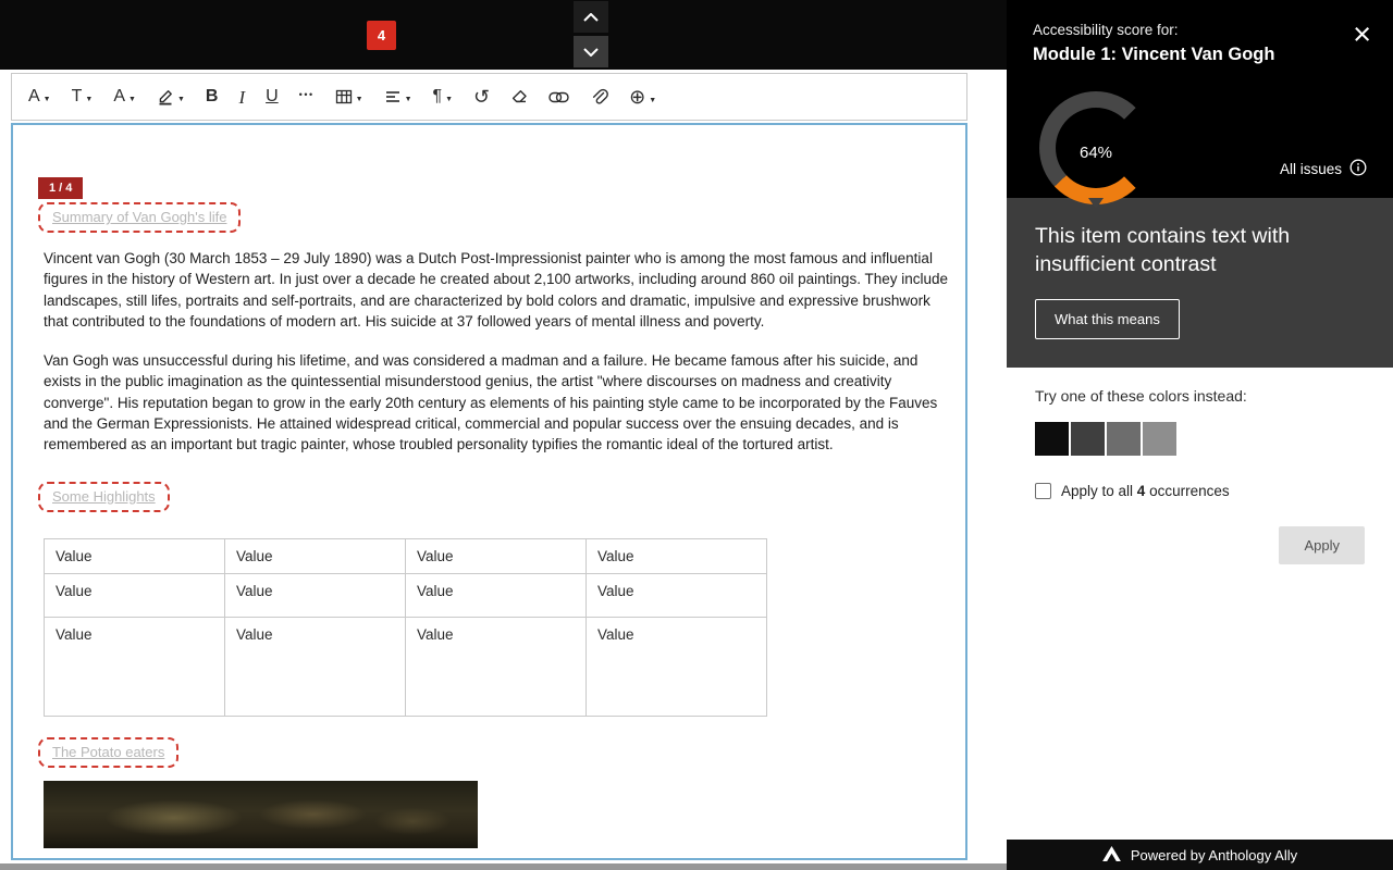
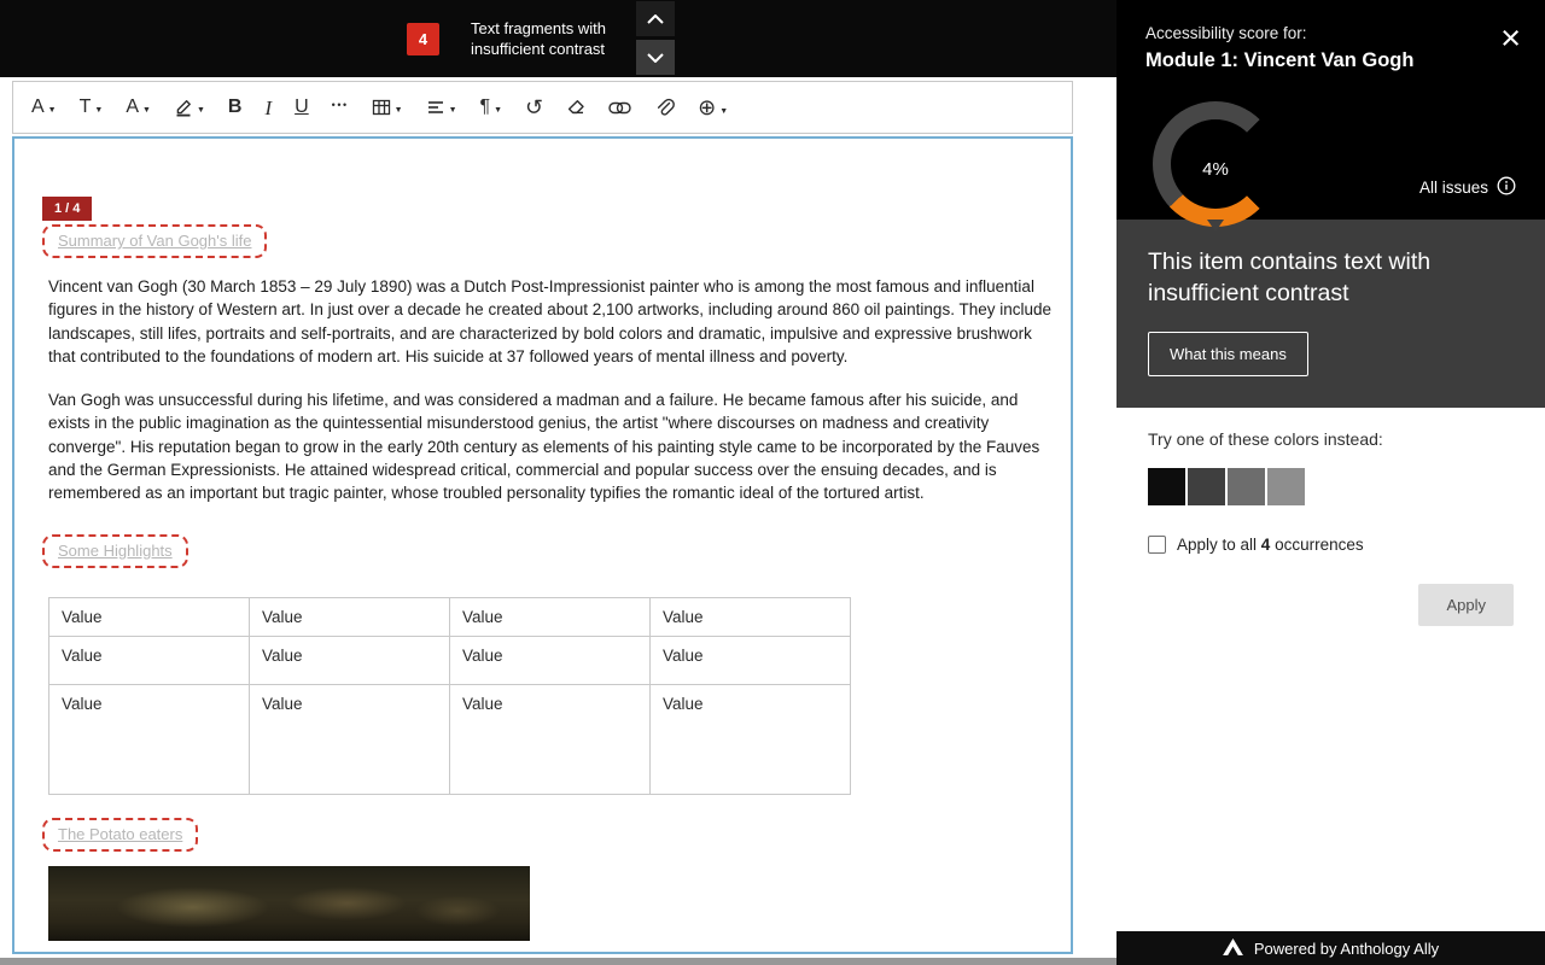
  4
+ Text fragments with insufficient contrast
  A
  T
  A
  B
  I
  U
  •••
  ¶
  ↺
  ⊕
  1 / 4
  Summary of Van Gogh's life
  Vincent van Gogh (30 March 1853 – 29 July 1890) was a Dutch Post-Impressionist painter who is among the most famous and influential figures in the history of Western art. In just over a decade he created about 2,100 artworks, including around 860 oil paintings. They include landscapes, still lifes, portraits and self-portraits, and are characterized by bold colors and dramatic, impulsive and expressive brushwork that contributed to the foundations of modern art. His suicide at 37 followed years of mental illness and poverty.
  Van Gogh was unsuccessful during his lifetime, and was considered a madman and a failure. He became famous after his suicide, and exists in the public imagination as the quintessential misunderstood genius, the artist "where discourses on madness and creativity converge". His reputation began to grow in the early 20th century as elements of his painting style came to be incorporated by the Fauves and the German Expressionists. He attained widespread critical, commercial and popular success over the ensuing decades, and is remembered as an important but tragic painter, whose troubled personality typifies the romantic ideal of the tortured artist.
  Some Highlights
  Value	Value	Value	Value
  Value	Value	Value	Value
  Value	Value	Value	Value
  The Potato eaters
  Accessibility score for:
  Module 1: Vincent Van Gogh
  ×
- 64%
+ 4%
  All issues
  This item contains text with insufficient contrast
  What this means
  Try one of these colors instead:
  Apply to all 4 occurrences
  Apply
  Powered by Anthology Ally
